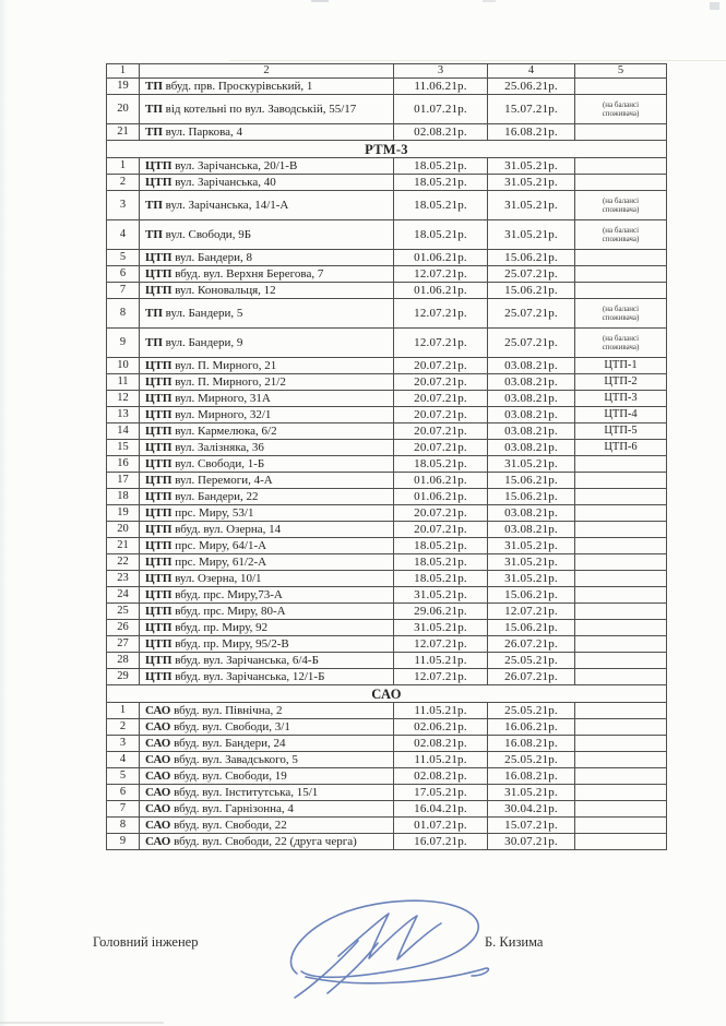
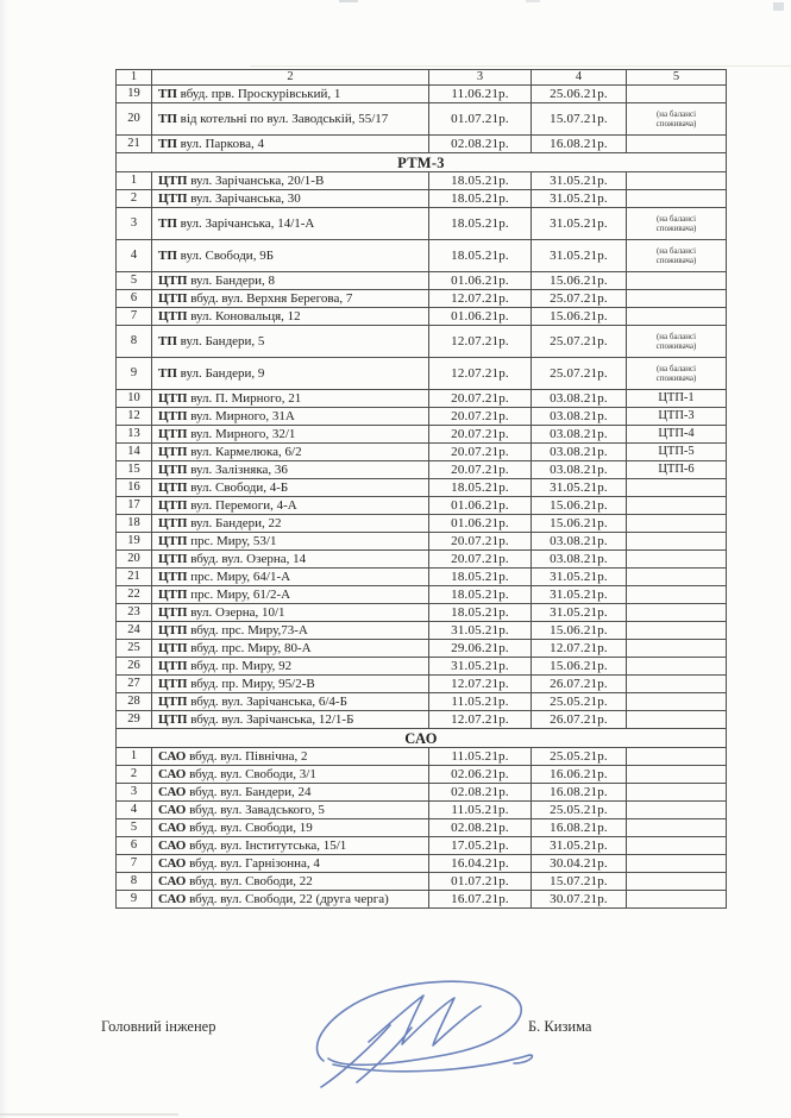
  1	2	3	4	5
  19	ТП вбуд. прв. Проскурівський, 1	11.06.21р.	25.06.21р.
  20	ТП від котельні по вул. Заводській, 55/17	01.07.21р.	15.07.21р.	(на балансі споживача)
  21	ТП вул. Паркова, 4	02.08.21р.	16.08.21р.
  РТМ-3
  1	ЦТП вул. Зарічанська, 20/1-В	18.05.21р.	31.05.21р.
- 2	ЦТП вул. Зарічанська, 40	18.05.21р.	31.05.21р.
+ 2	ЦТП вул. Зарічанська, 30	18.05.21р.	31.05.21р.
  3	ТП вул. Зарічанська, 14/1-А	18.05.21р.	31.05.21р.	(на балансі споживача)
  4	ТП вул. Свободи, 9Б	18.05.21р.	31.05.21р.	(на балансі споживача)
  5	ЦТП вул. Бандери, 8	01.06.21р.	15.06.21р.
  6	ЦТП вбуд. вул. Верхня Берегова, 7	12.07.21р.	25.07.21р.
  7	ЦТП вул. Коновальця, 12	01.06.21р.	15.06.21р.
  8	ТП вул. Бандери, 5	12.07.21р.	25.07.21р.	(на балансі споживача)
  9	ТП вул. Бандери, 9	12.07.21р.	25.07.21р.	(на балансі споживача)
  10	ЦТП вул. П. Мирного, 21	20.07.21р.	03.08.21р.	ЦТП-1
- 11	ЦТП вул. П. Мирного, 21/2	20.07.21р.	03.08.21р.	ЦТП-2
  12	ЦТП вул. Мирного, 31А	20.07.21р.	03.08.21р.	ЦТП-3
  13	ЦТП вул. Мирного, 32/1	20.07.21р.	03.08.21р.	ЦТП-4
  14	ЦТП вул. Кармелюка, 6/2	20.07.21р.	03.08.21р.	ЦТП-5
  15	ЦТП вул. Залізняка, 36	20.07.21р.	03.08.21р.	ЦТП-6
- 16	ЦТП вул. Свободи, 1-Б	18.05.21р.	31.05.21р.
+ 16	ЦТП вул. Свободи, 4-Б	18.05.21р.	31.05.21р.
  17	ЦТП вул. Перемоги, 4-А	01.06.21р.	15.06.21р.
  18	ЦТП вул. Бандери, 22	01.06.21р.	15.06.21р.
  19	ЦТП прс. Миру, 53/1	20.07.21р.	03.08.21р.
  20	ЦТП вбуд. вул. Озерна, 14	20.07.21р.	03.08.21р.
  21	ЦТП прс. Миру, 64/1-А	18.05.21р.	31.05.21р.
  22	ЦТП прс. Миру, 61/2-А	18.05.21р.	31.05.21р.
  23	ЦТП вул. Озерна, 10/1	18.05.21р.	31.05.21р.
  24	ЦТП вбуд. прс. Миру,73-А	31.05.21р.	15.06.21р.
  25	ЦТП вбуд. прс. Миру, 80-А	29.06.21р.	12.07.21р.
  26	ЦТП вбуд. пр. Миру, 92	31.05.21р.	15.06.21р.
  27	ЦТП вбуд. пр. Миру, 95/2-В	12.07.21р.	26.07.21р.
  28	ЦТП вбуд. вул. Зарічанська, 6/4-Б	11.05.21р.	25.05.21р.
  29	ЦТП вбуд. вул. Зарічанська, 12/1-Б	12.07.21р.	26.07.21р.
  САО
  1	САО вбуд. вул. Північна, 2	11.05.21р.	25.05.21р.
  2	САО вбуд. вул. Свободи, 3/1	02.06.21р.	16.06.21р.
  3	САО вбуд. вул. Бандери, 24	02.08.21р.	16.08.21р.
  4	САО вбуд. вул. Завадського, 5	11.05.21р.	25.05.21р.
  5	САО вбуд. вул. Свободи, 19	02.08.21р.	16.08.21р.
  6	САО вбуд. вул. Інститутська, 15/1	17.05.21р.	31.05.21р.
  7	САО вбуд. вул. Гарнізонна, 4	16.04.21р.	30.04.21р.
  8	САО вбуд. вул. Свободи, 22	01.07.21р.	15.07.21р.
  9	САО вбуд. вул. Свободи, 22 (друга черга)	16.07.21р.	30.07.21р.
  Головний інженер
  Б. Кизима
